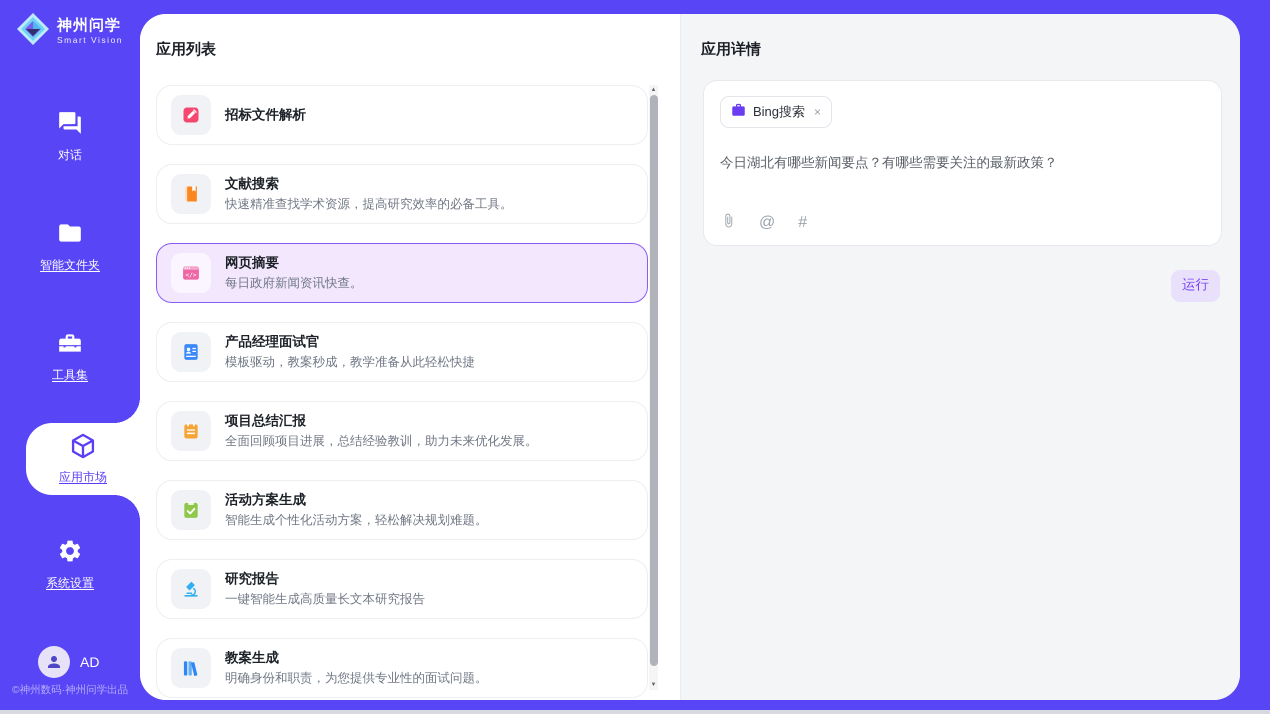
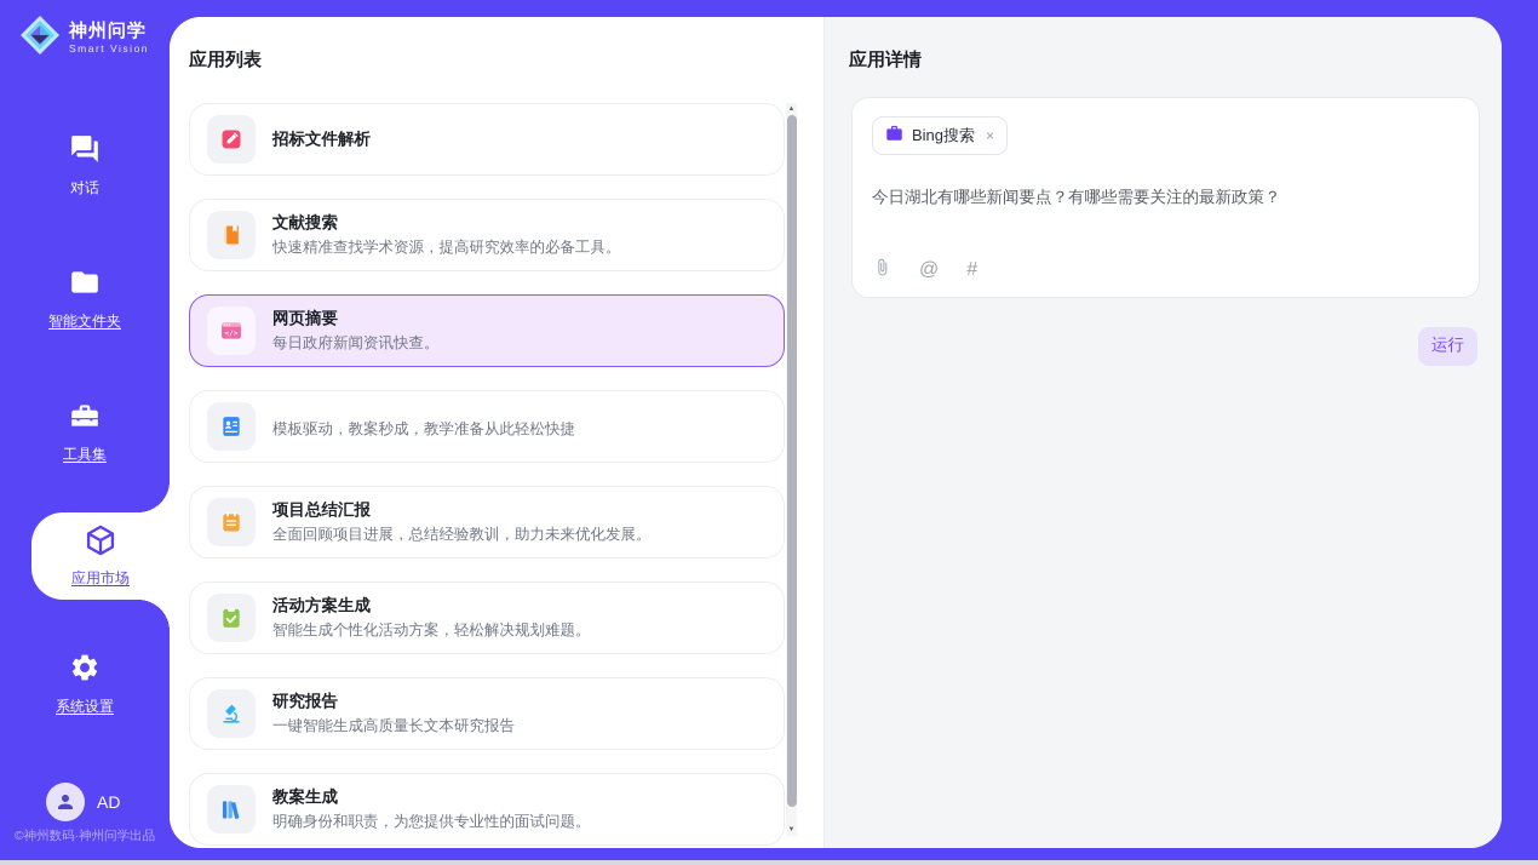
  神州问学
  Smart Vision
  对话
  智能文件夹
  工具集
  应用市场
  系统设置
  AD
  ©神州数码·神州问学出品
  应用列表
  招标文件解析
  文献搜索
  快速精准查找学术资源，提高研究效率的必备工具。
  网页摘要
  每日政府新闻资讯快查。
- 产品经理面试官
  模板驱动，教案秒成，教学准备从此轻松快捷
  项目总结汇报
  全面回顾项目进展，总结经验教训，助力未来优化发展。
  活动方案生成
  智能生成个性化活动方案，轻松解决规划难题。
  研究报告
  一键智能生成高质量长文本研究报告
  教案生成
  明确身份和职责，为您提供专业性的面试问题。
  应用详情
  Bing搜索
  ×
  今日湖北有哪些新闻要点？有哪些需要关注的最新政策？
  @
  #
  运行
